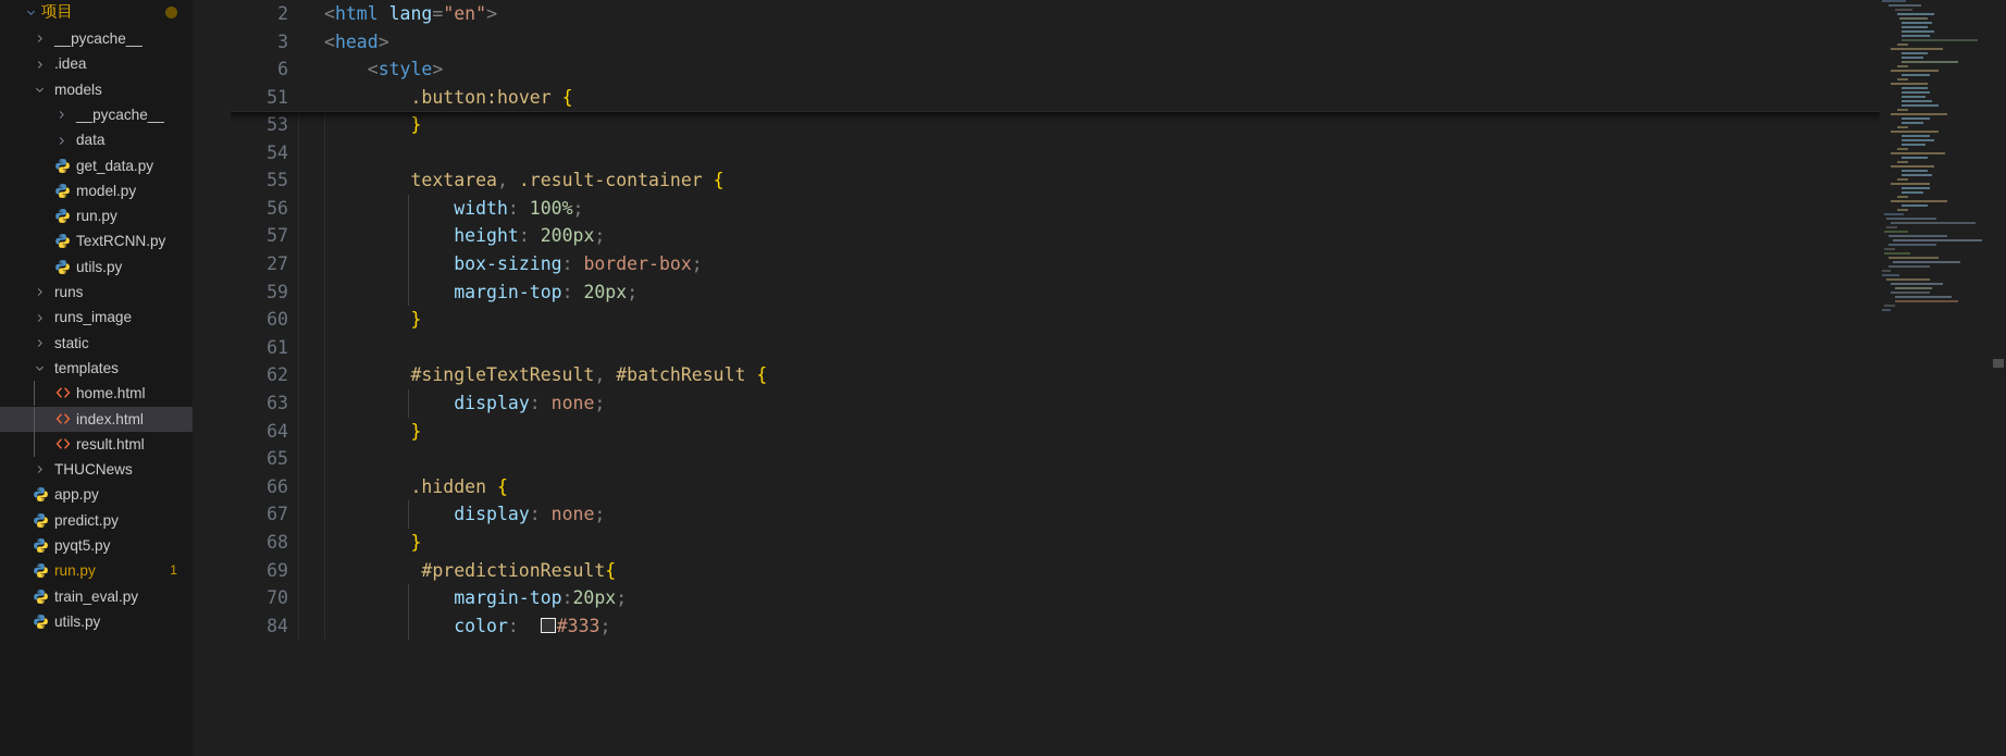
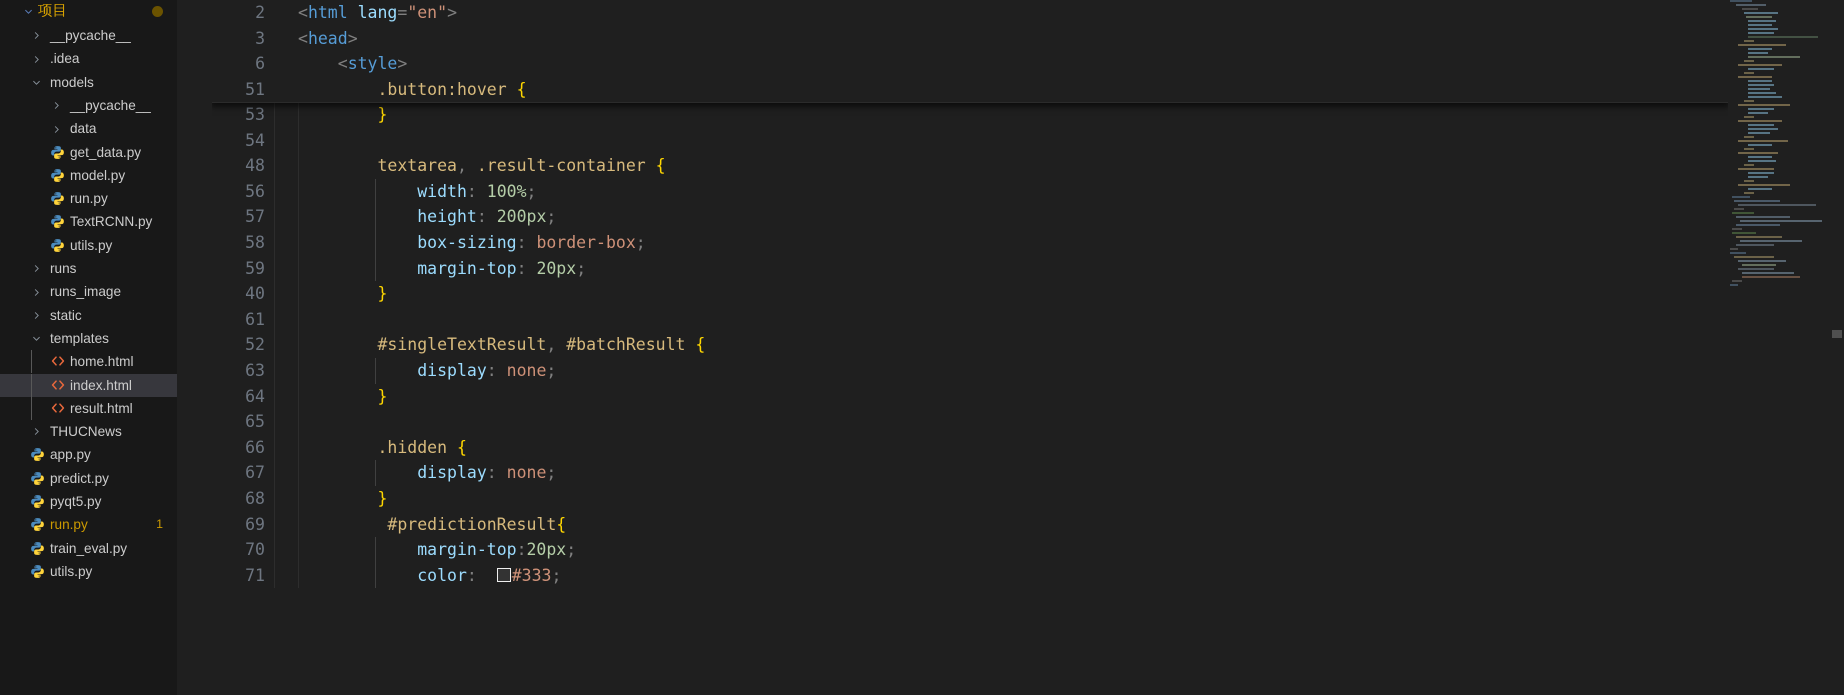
  项目
  __pycache__
  .idea
  models
  __pycache__
  data
  get_data.py
  model.py
  run.py
  TextRCNN.py
  utils.py
  runs
  runs_image
  static
  templates
  home.html
  index.html
  result.html
  THUCNews
  app.py
  predict.py
  pyqt5.py
  run.py
  1
  train_eval.py
  utils.py
  53
  }
  54
- 55
+ 48
  textarea, .result-container {
  56
  width: 100%;
  57
  height: 200px;
- 27
+ 58
  box-sizing: border-box;
  59
  margin-top: 20px;
- 60
+ 40
  }
  61
- 62
+ 52
  #singleTextResult, #batchResult {
  63
  display: none;
  64
  }
  65
  66
  .hidden {
  67
  display: none;
  68
  }
  69
  #predictionResult{
  70
  margin-top:20px;
- 84
+ 71
  color: #333;
  2
  <html lang="en">
  3
  <head>
  6
  <style>
  51
  .button:hover {
